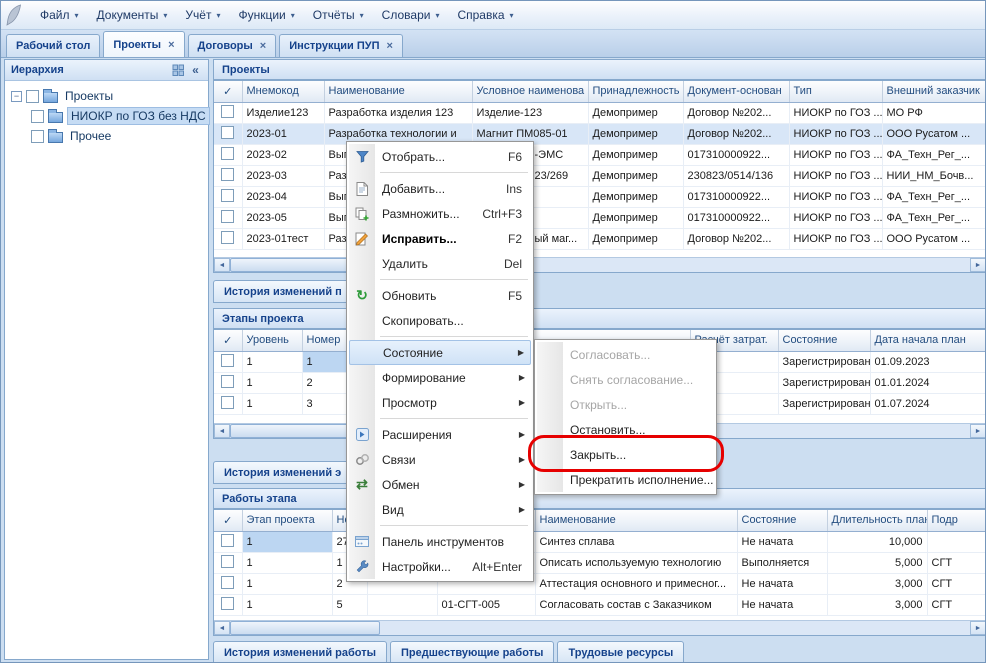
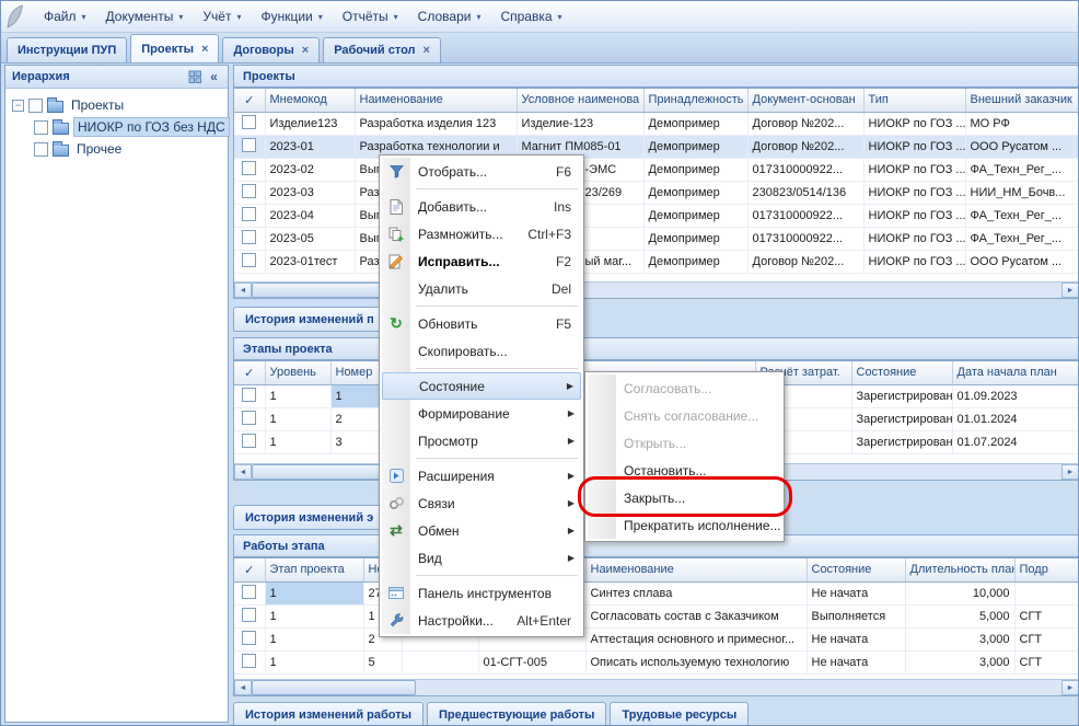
  Файл
  ▾
  Документы
  ▾
  Учёт
  ▾
  Функции
  ▾
  Отчёты
  ▾
  Словари
  ▾
  Справка
  ▾
- Рабочий стол
+ Инструкции ПУП
  Проекты
  ×
  Договоры
  ×
- Инструкции ПУП
+ Рабочий стол
  ×
  Иерархия
  «
  −
  Проекты
  НИОКР по ГОЗ без НДС
  Прочее
  Проекты
  ✓	Мнемокод	Наименование	Условное наименова	Принадлежность	Документ-основан	Тип	Внешний заказчик
  	Изделие123	Разработка изделия 123	Изделие-123	Демопример	Договор №202...	НИОКР по ГОЗ ...	МО РФ
  	2023-01	Разработка технологии и	Магнит ПМ085-01	Демопример	Договор №202...	НИОКР по ГОЗ ...	ООО Русатом ...
  	2023-02	Вы	-ЭМС	Демопример	017310000922...	НИОКР по ГОЗ ...	ФА_Техн_Рег_...
  	2023-03	Раз	23/269	Демопример	230823/0514/136	НИОКР по ГОЗ ...	НИИ_НМ_Бочв...
  	2023-04	Вы		Демопример	017310000922...	НИОКР по ГОЗ ...	ФА_Техн_Рег_...
  	2023-05	Вы		Демопример	017310000922...	НИОКР по ГОЗ ...	ФА_Техн_Рег_...
  	2023-01тест	Раз	ый маг...	Демопример	Договор №202...	НИОКР по ГОЗ ...	ООО Русатом ...
  История изменений п
  Этапы проекта
  ✓	Уровень	Номер		ёт затрат.	Состояние	Дата начала план
  	1	1			Зарегистрирован	01.09.2023
  	1	2			Зарегистрирован	01.01.2024
  	1	3			Зарегистрирован	01.07.2024
  История изменений э
  Работы этапа
  ✓	Этап проекта	Н			Наименование	Состояние	Длительность пла	Подр
  	1	2			Синтез сплава	Не начата	10,000
- 	1	1			Описать используемую технологию	Выполняется	5,000	СГТ
+ 	1	1			Согласовать состав с Заказчиком	Выполняется	5,000	СГТ
  	1	2			Аттестация основного и примесног...	Не начата	3,000	СГТ
- 	1	5		01-СГТ-005	Согласовать состав с Заказчиком	Не начата	3,000	СГТ
+ 	1	5		01-СГТ-005	Описать используемую технологию	Не начата	3,000	СГТ
  История изменений работы
  Предшествующие работы
  Трудовые ресурсы
  Отобрать...
  F6
  Добавить...
  Ins
  Размножить...
  Ctrl+F3
  Исправить...
  F2
  Удалить
  Del
  ↻
  Обновить
  F5
  Скопировать...
  Состояние
  ▶
  Формирование
  ▶
  Просмотр
  ▶
  Расширения
  ▶
  Связи
  ▶
  ⇄
  Обмен
  ▶
  Вид
  ▶
  Панель инструментов
  Настройки...
  Alt+Enter
  Согласовать...
  Снять согласование...
  Открыть...
  Остановить...
  Закрыть...
  Прекратить исполнение...
